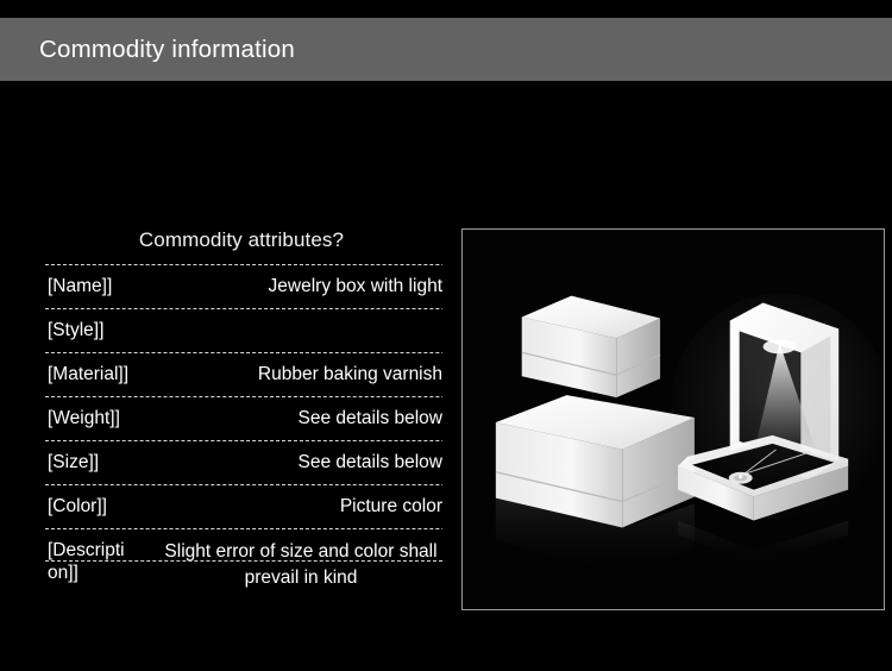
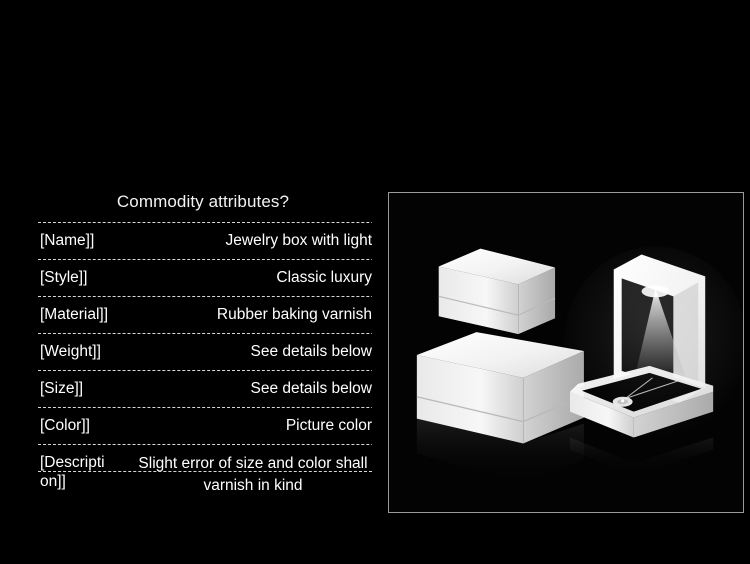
- Commodity information
  Commodity attributes?
  [Name]]
  Jewelry box with light
  [Style]]
+ Classic luxury
  [Material]]
  Rubber baking varnish
  [Weight]]
  See details below
  [Size]]
  See details below
  [Color]]
  Picture color
  [Description]]
- Slight error of size and color shall prevail in kind
+ Slight error of size and color shall varnish in kind
